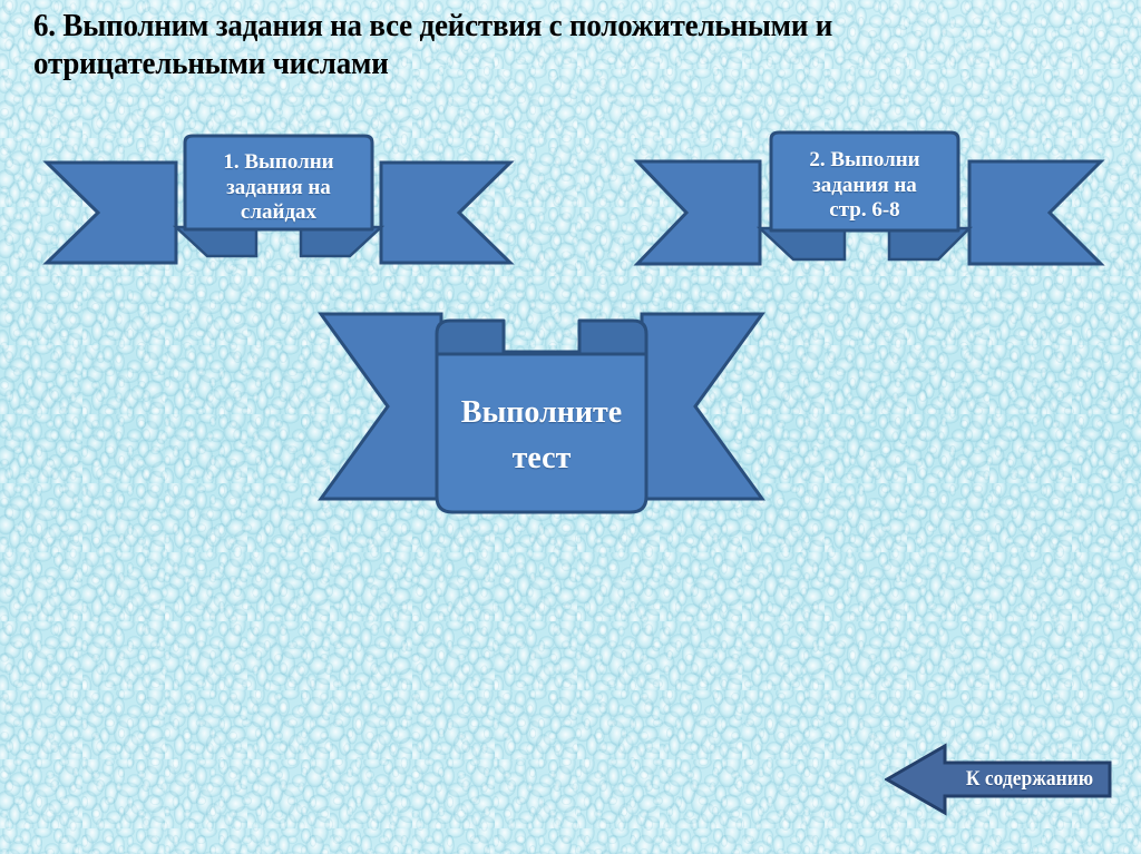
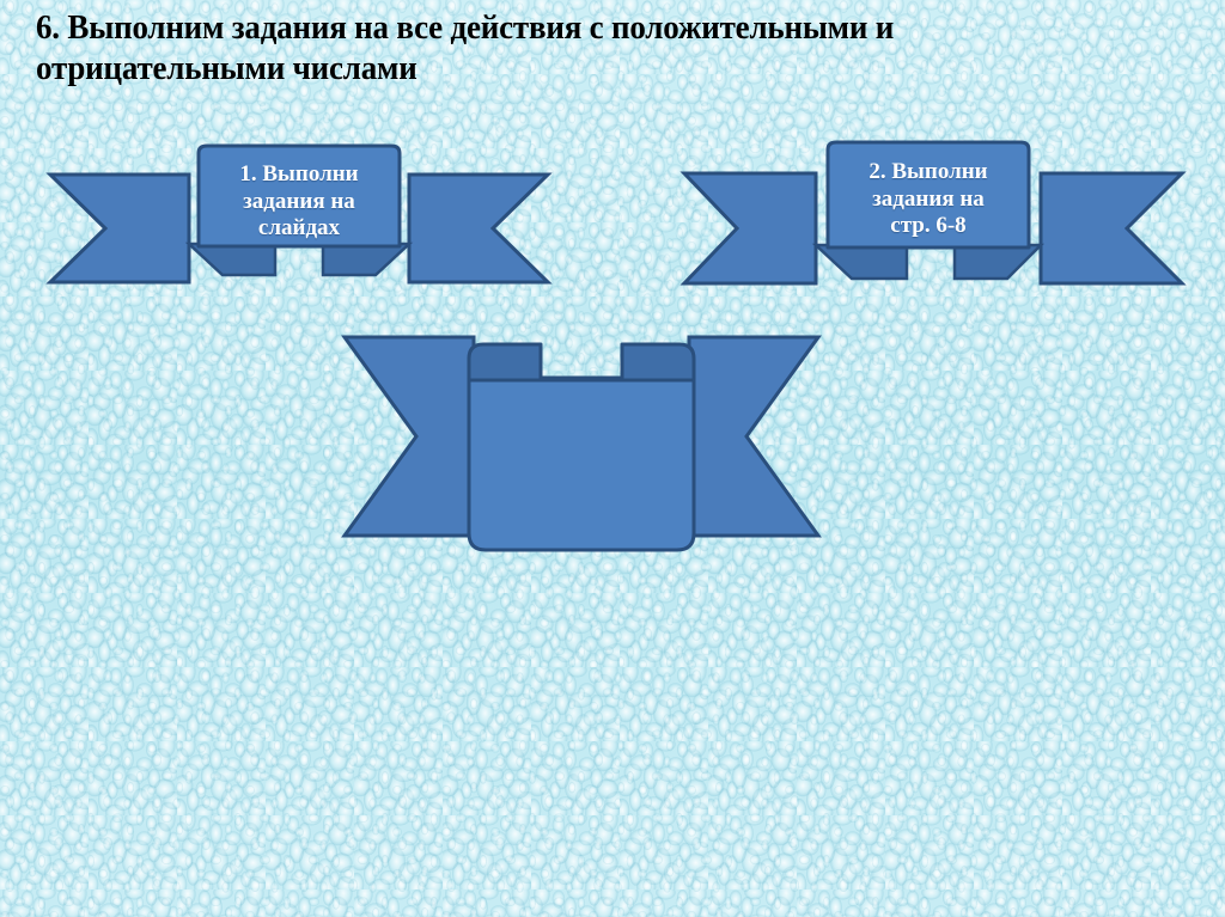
  6. Выполним задания на все действия с положительными и отрицательными числами
  1. Выполни
  задания на
  слайдах
  2. Выполни
  задания на
  стр. 6-8
- Выполните
- тест
- К содержанию
